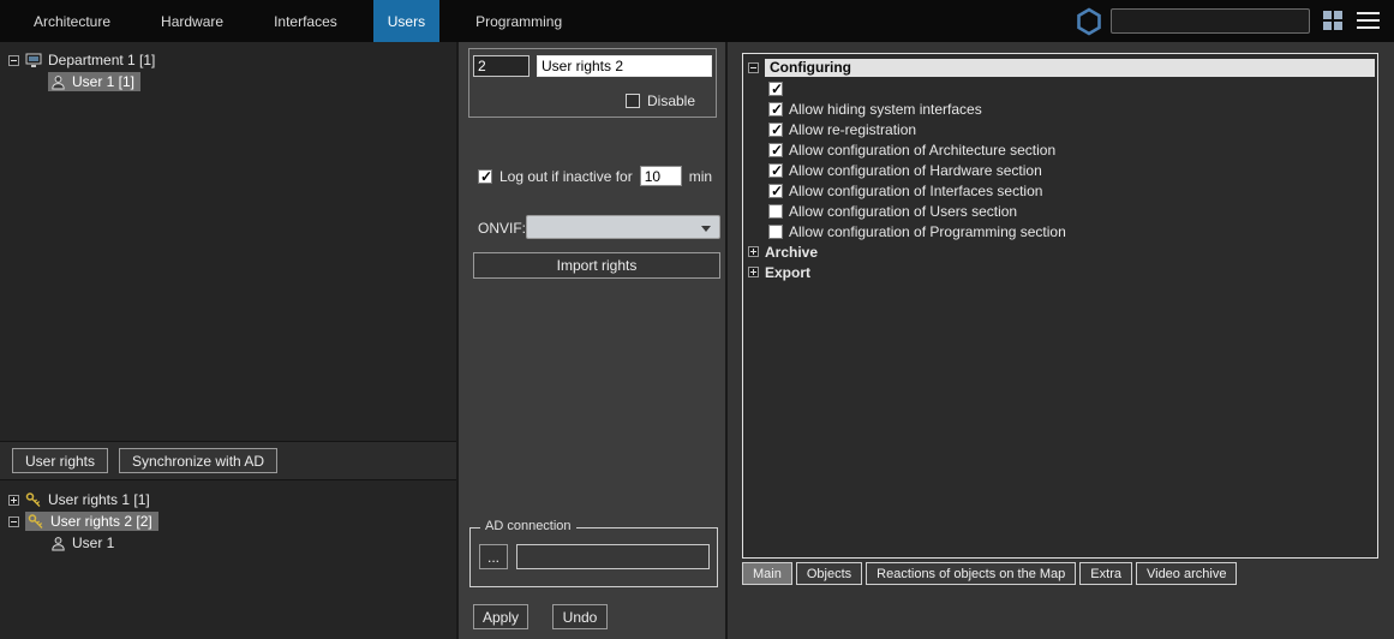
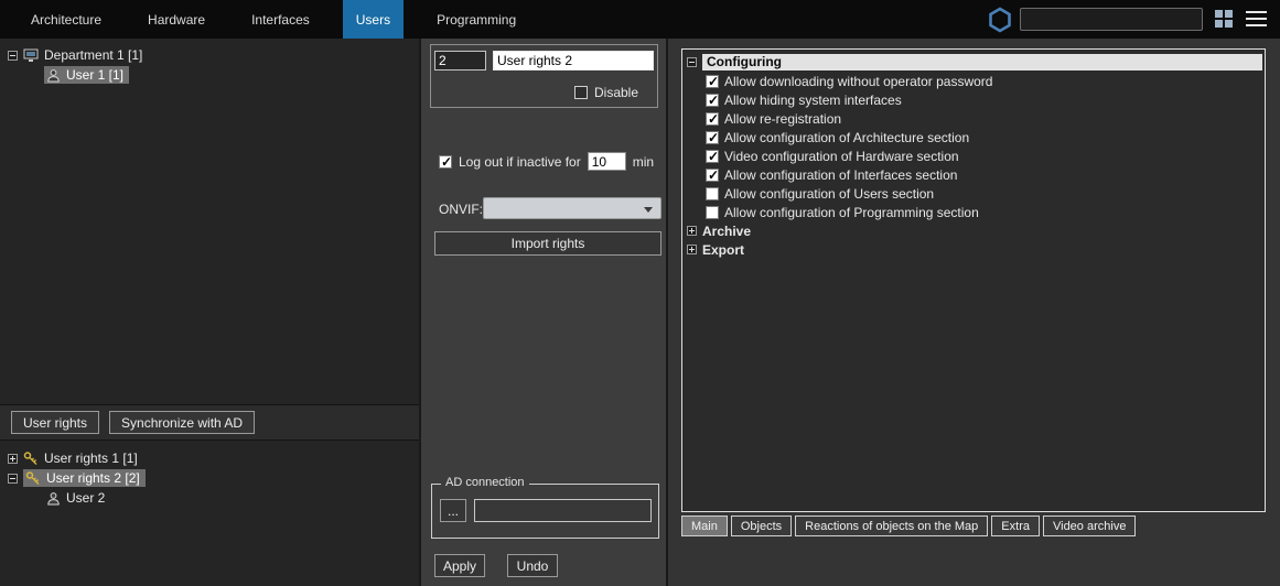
  Architecture
  Hardware
  Interfaces
  Users
  Programming
  Department 1 [1]
  User 1 [1]
  User rights
  Synchronize with AD
  User rights 1 [1]
  User rights 2 [2]
- User 1
+ User 2
  2
  User rights 2
  Disable
  Log out if inactive for
  10
  min
  ONVIF:
  Import rights
  AD connection
  ...
  Apply
  Undo
  Configuring
+ Allow downloading without operator password
  Allow hiding system interfaces
  Allow re-registration
  Allow configuration of Architecture section
- Allow configuration of Hardware section
+ Video configuration of Hardware section
  Allow configuration of Interfaces section
  Allow configuration of Users section
  Allow configuration of Programming section
  Archive
  Export
  Main
  Objects
  Reactions of objects on the Map
  Extra
  Video archive
